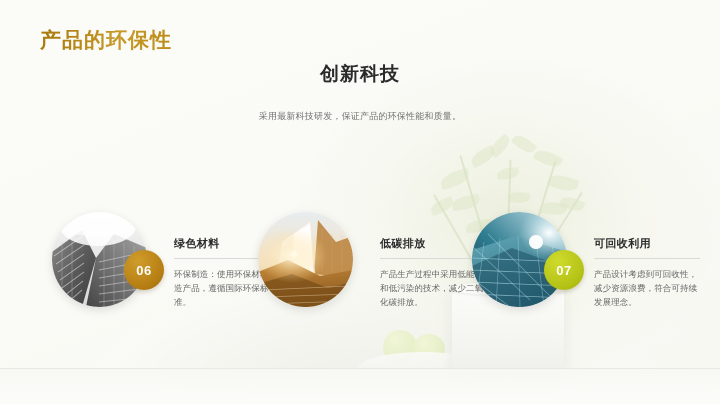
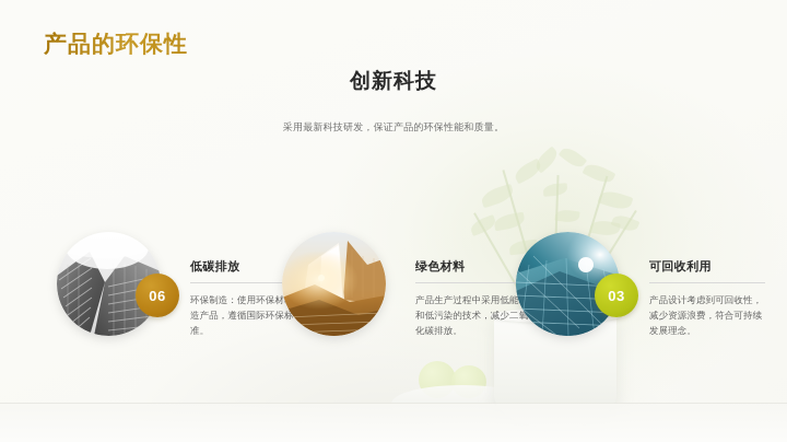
  产品的环保性
  创新科技
  采用最新科技研发，保证产品的环保性能和质量。
  06
- 绿色材料
+ 低碳排放
  环保制造：使用环保材造产品，遵循国际环保标准。
- 低碳排放
+ 绿色材料
  产品生产过程中采用低能和低污染的技术，减少二氧化碳排放。
- 07
+ 03
  可回收利用
  产品设计考虑到可回收性，减少资源浪费，符合可持续发展理念。
